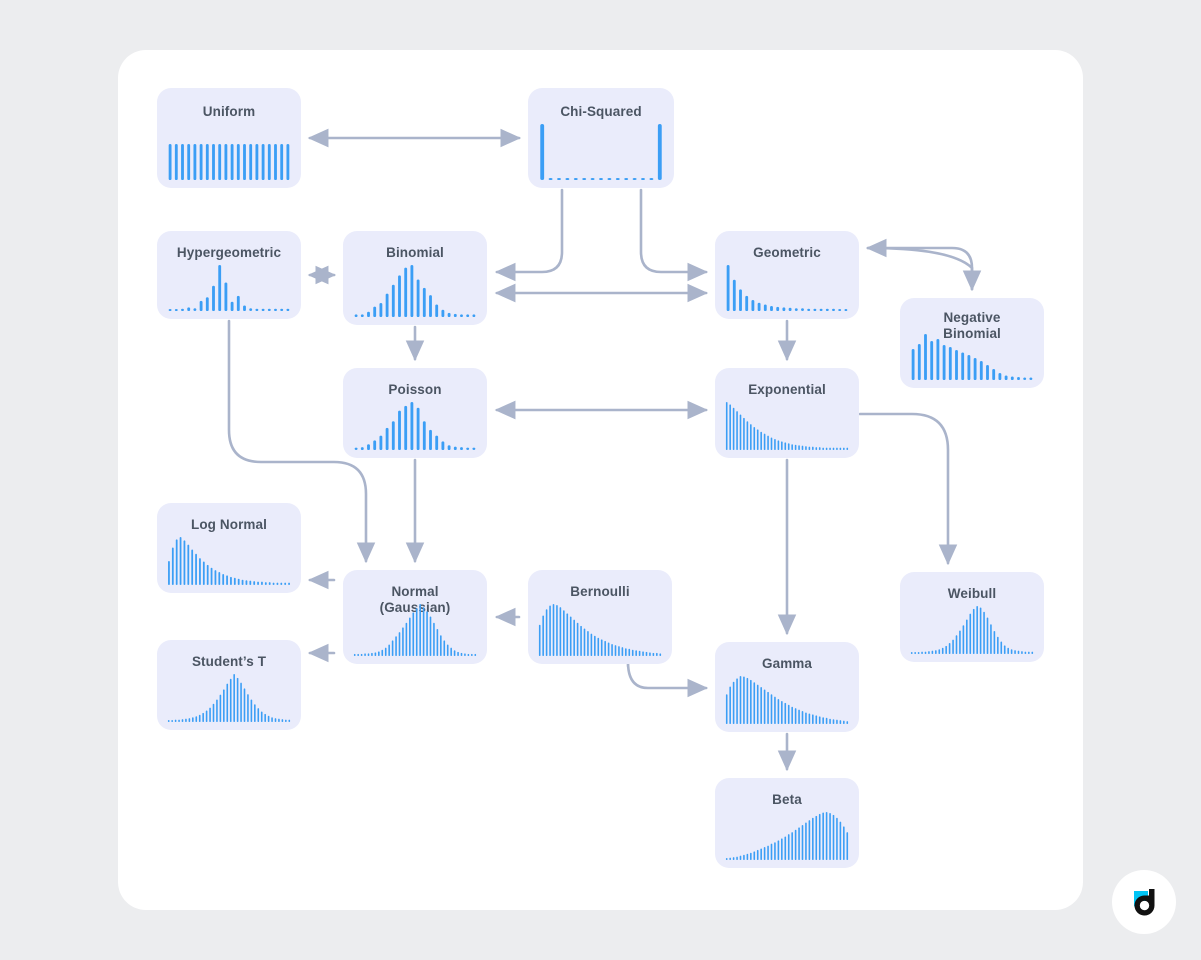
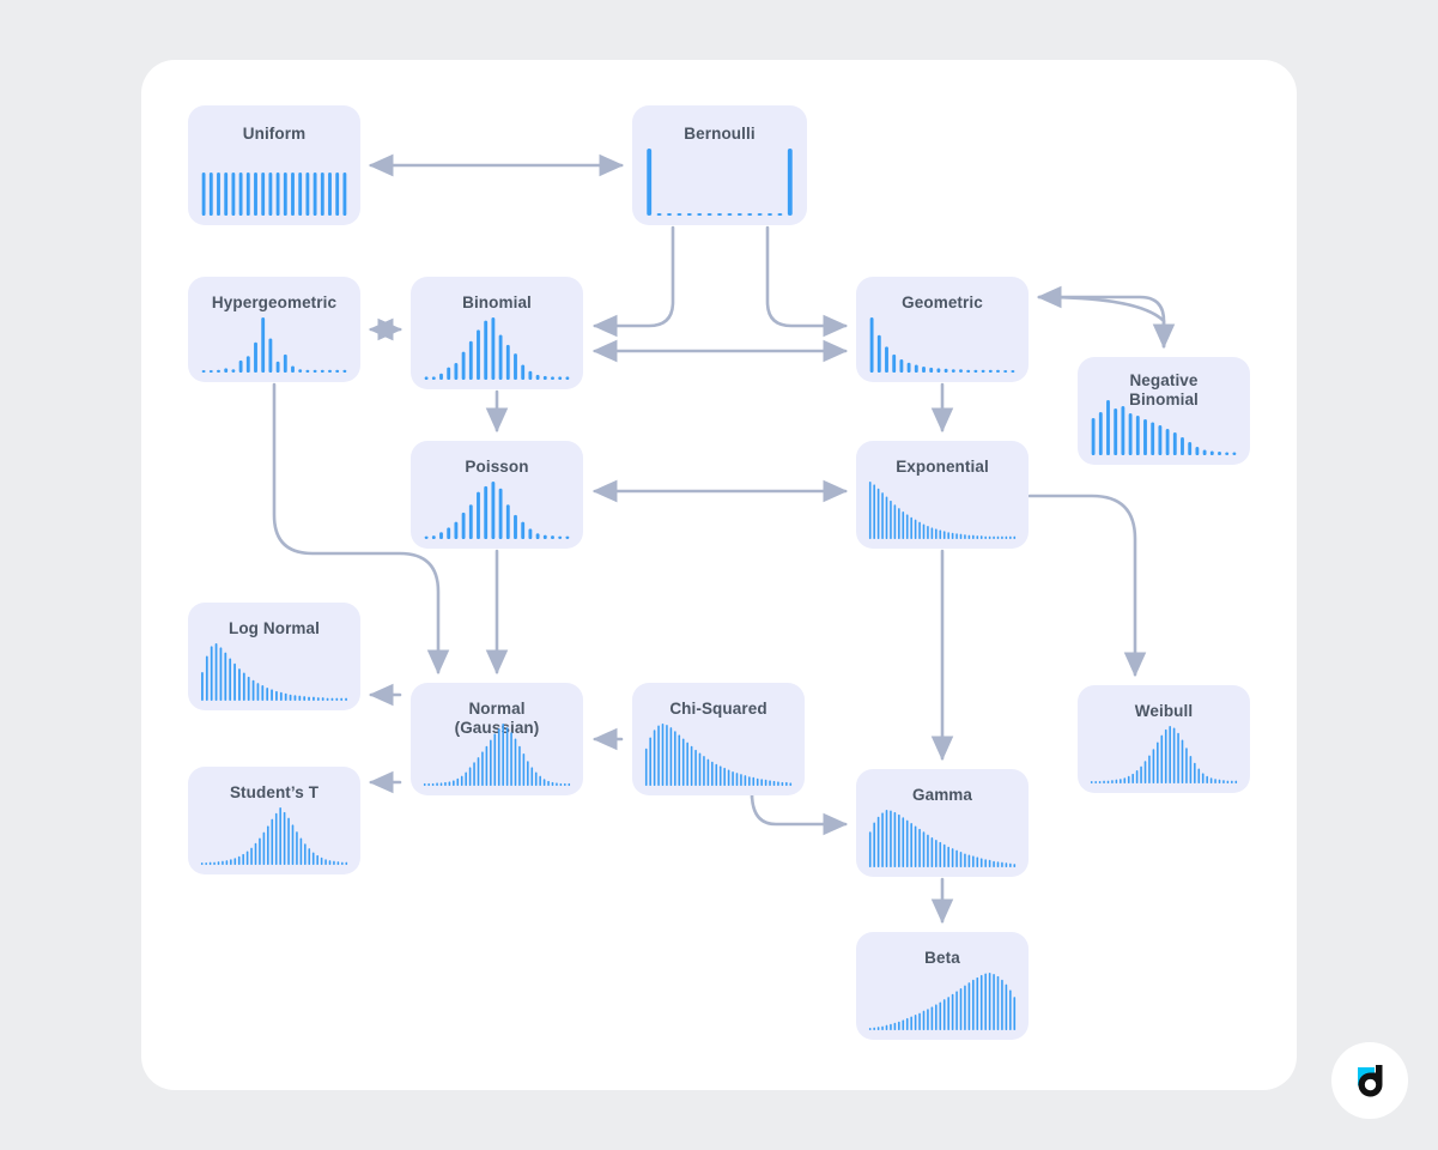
  Uniform
- Chi-Squared
+ Bernoulli
  Hypergeometric
  Binomial
  Geometric
  Negative
  Binomial
  Poisson
  Exponential
  Log Normal
  Normal
  (Gaussian)
- Bernoulli
+ Chi-Squared
  Student’s T
  Gamma
  Weibull
  Beta
